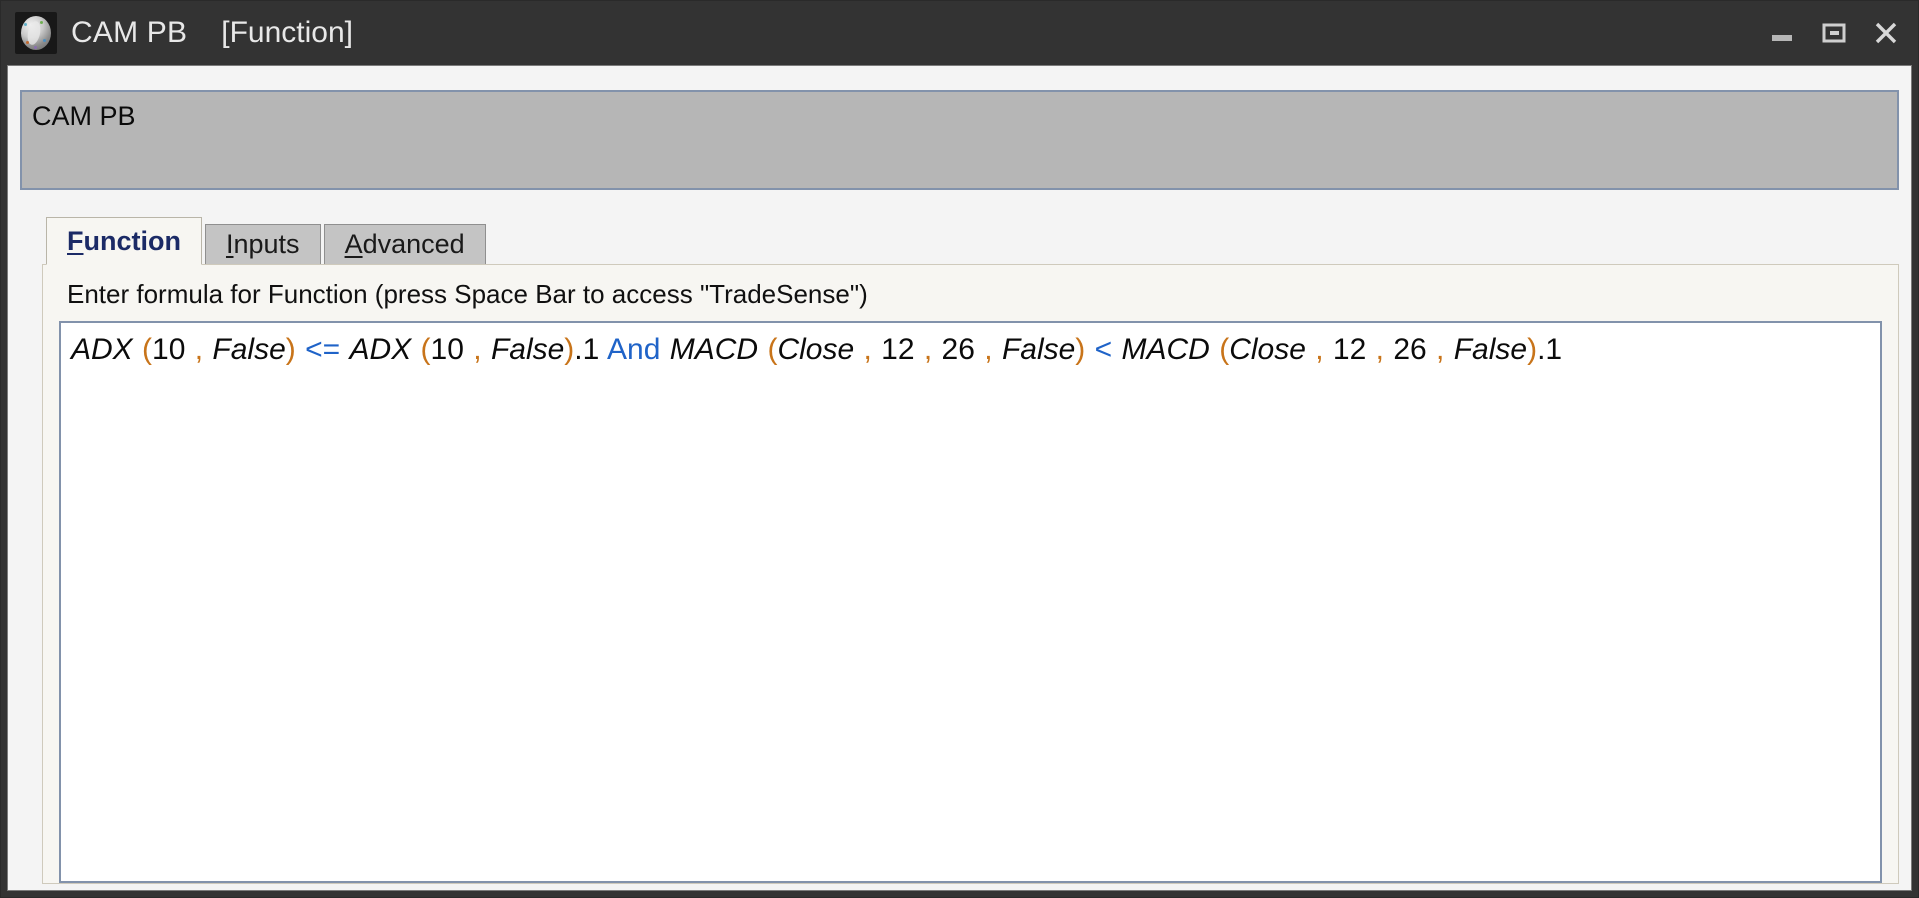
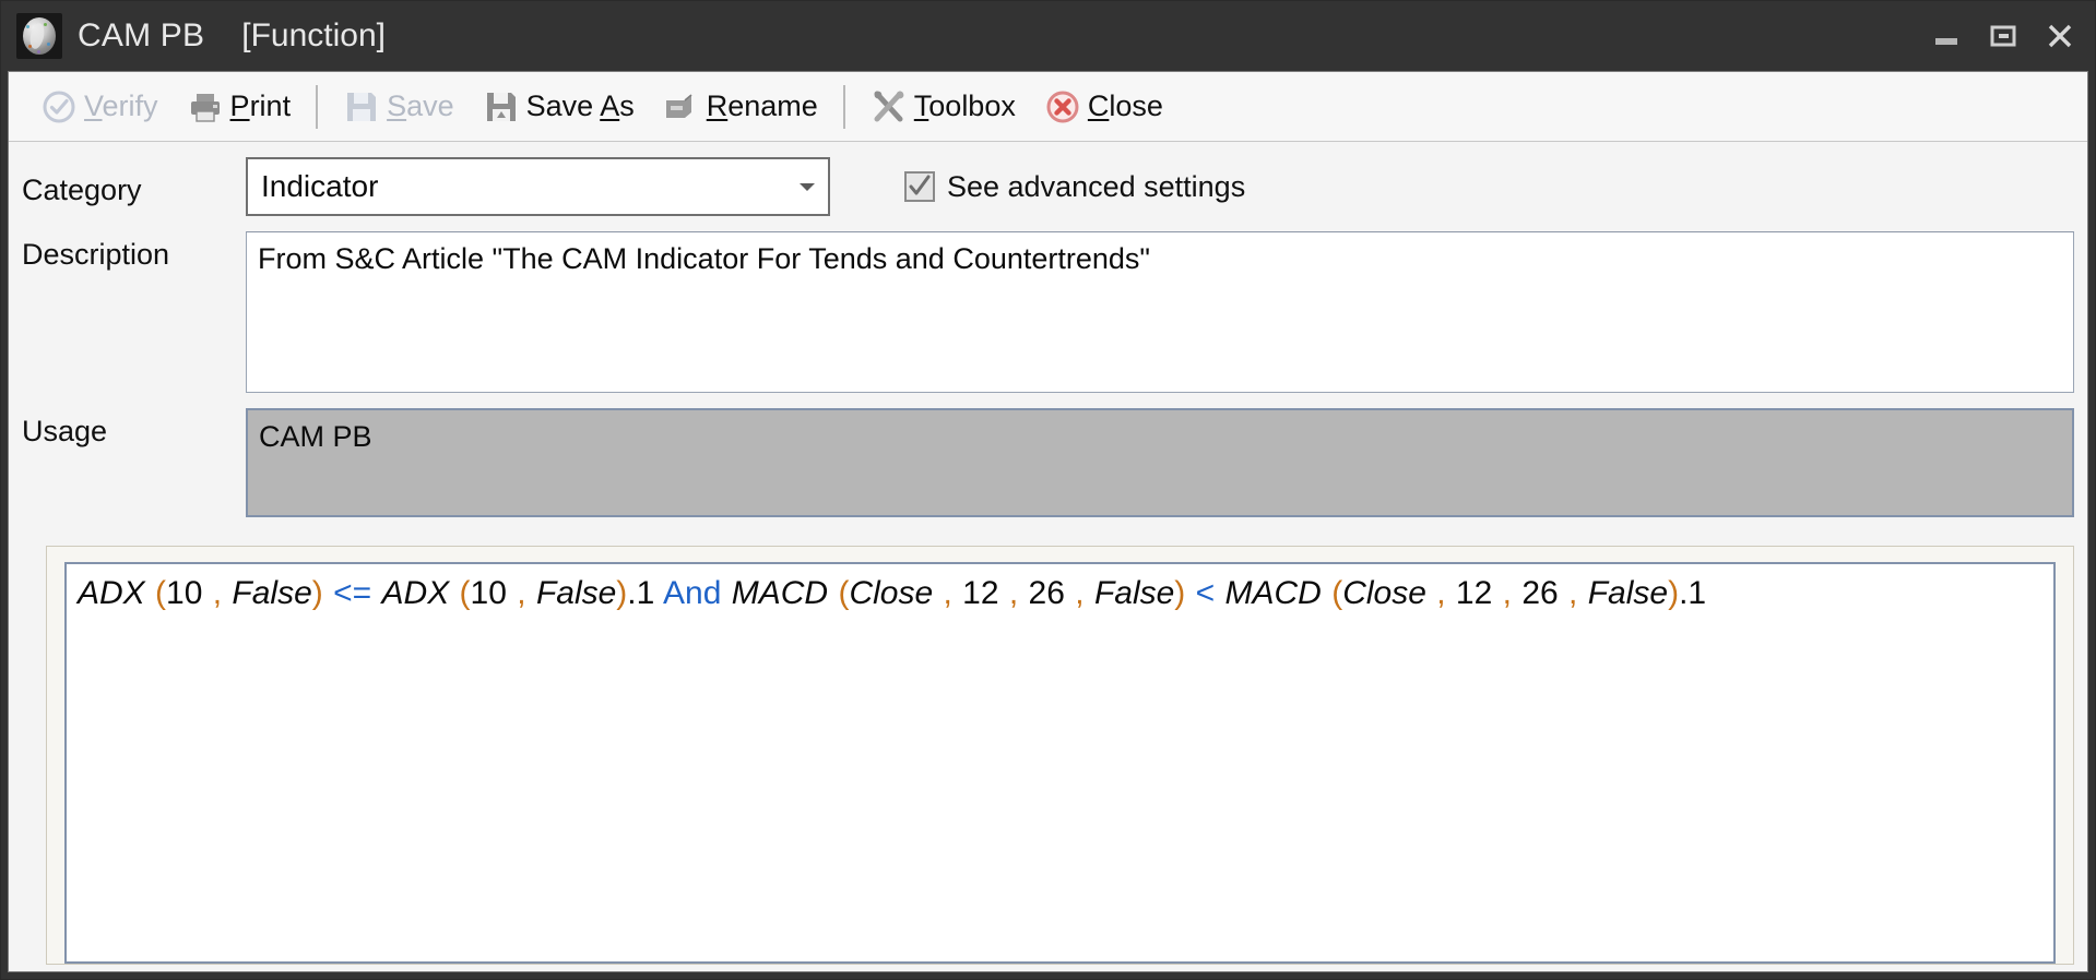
  CAM PB
  [Function]
+ Verify
+ Print
+ Save
+ Save As
+ Rename
+ Toolbox
+ Close
+ Category
+ Indicator
+ See advanced settings
+ Description
+ From S&C Article "The CAM Indicator For Tends and Countertrends"
+ Usage
  CAM PB
- Function
- Inputs
- Advanced
- Enter formula for Function (press Space Bar to access "TradeSense")
  ADX (10 , False) <= ADX (10 , False).1 And MACD (Close , 12 , 26 , False) < MACD (Close , 12 , 26 , False).1
